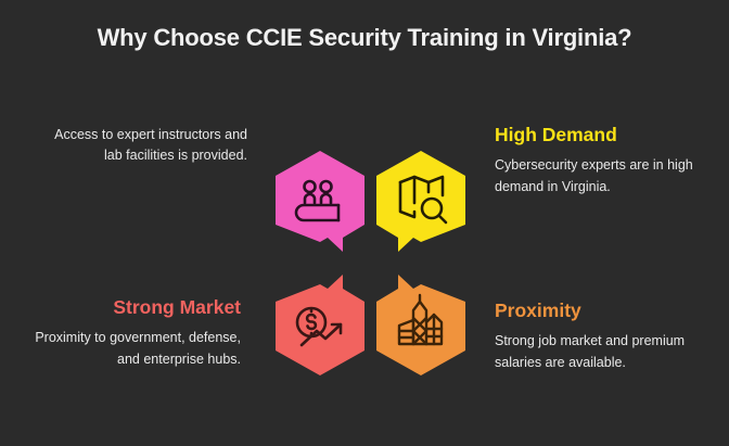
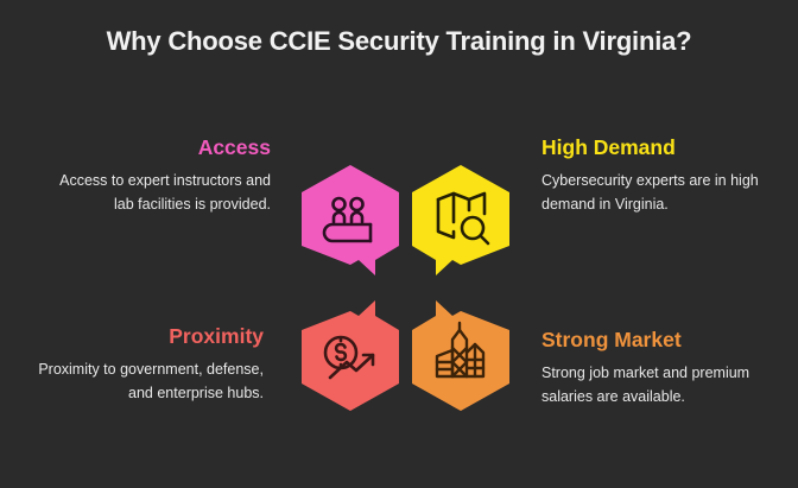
  Why Choose CCIE Security Training in Virginia?
+ Access
  Access to expert instructors and lab facilities is provided.
  High Demand
  Cybersecurity experts are in high demand in Virginia.
- Strong Market
+ Proximity
  Proximity to government, defense, and enterprise hubs.
- Proximity
+ Strong Market
  Strong job market and premium salaries are available.
